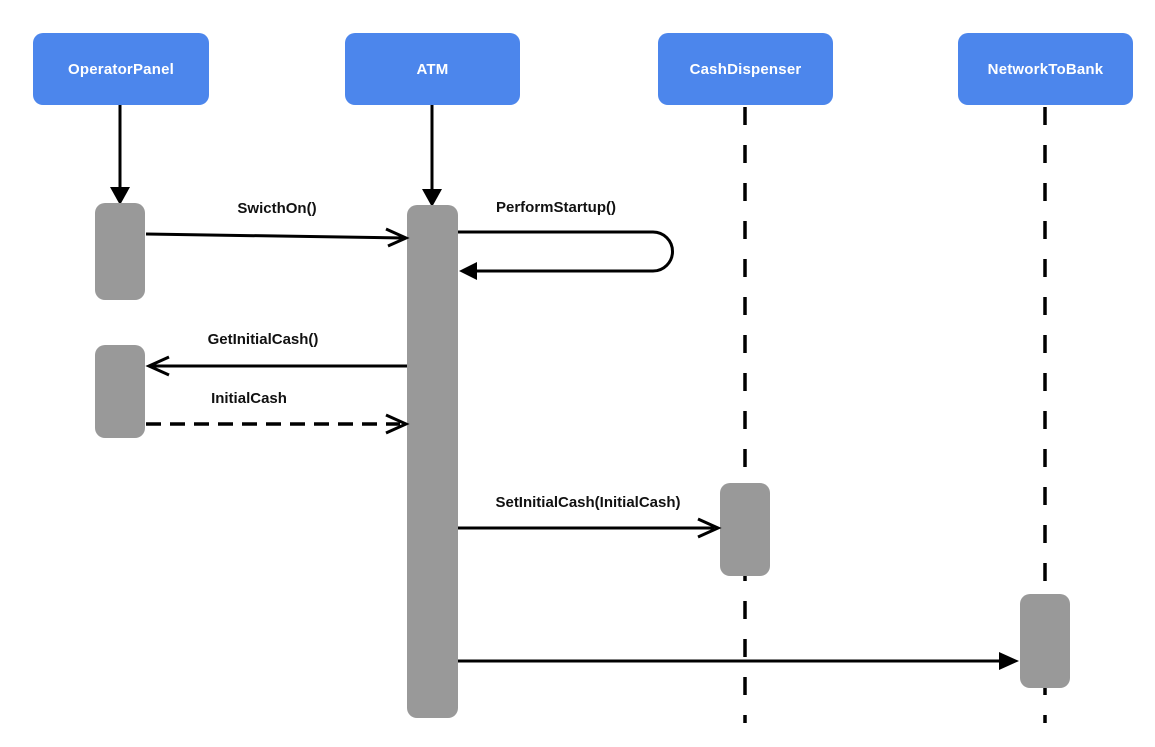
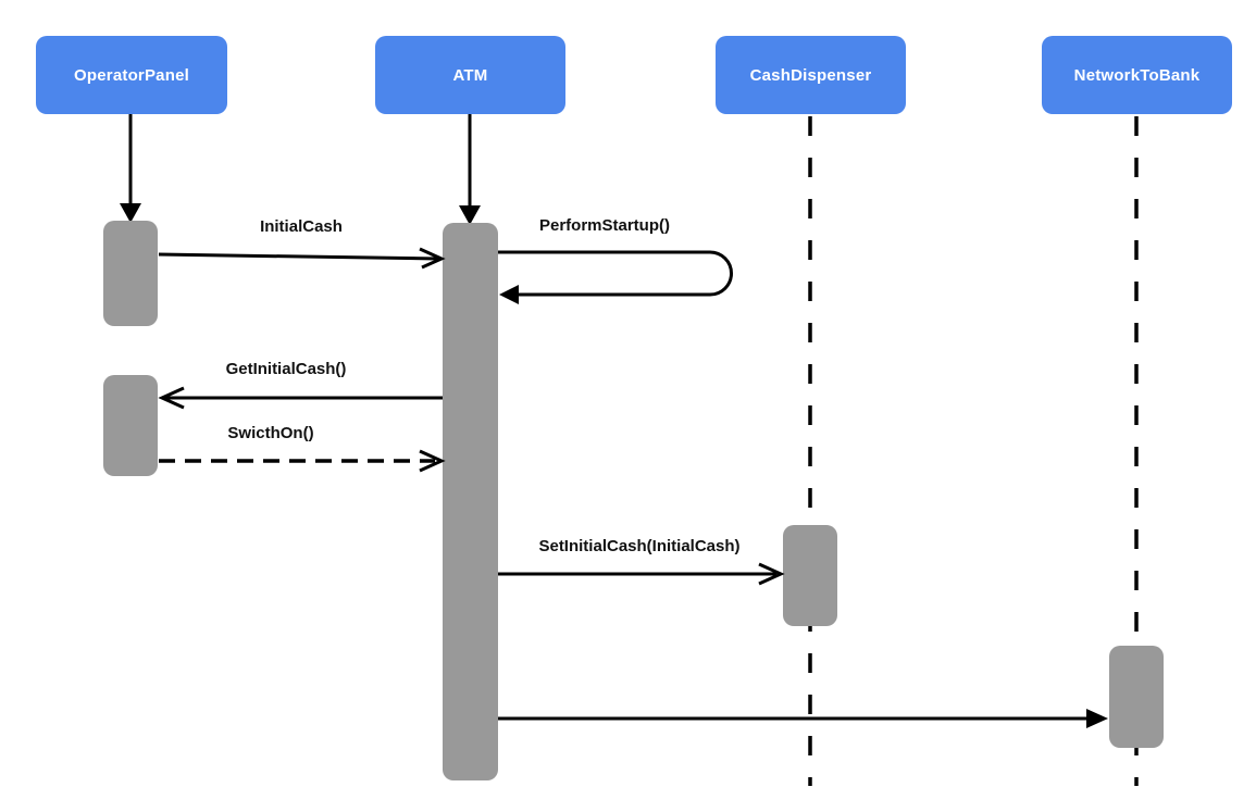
  OperatorPanel
  ATM
  CashDispenser
  NetworkToBank
- SwicthOn()
+ InitialCash
  PerformStartup()
  GetInitialCash()
- InitialCash
+ SwicthOn()
  SetInitialCash(InitialCash)
